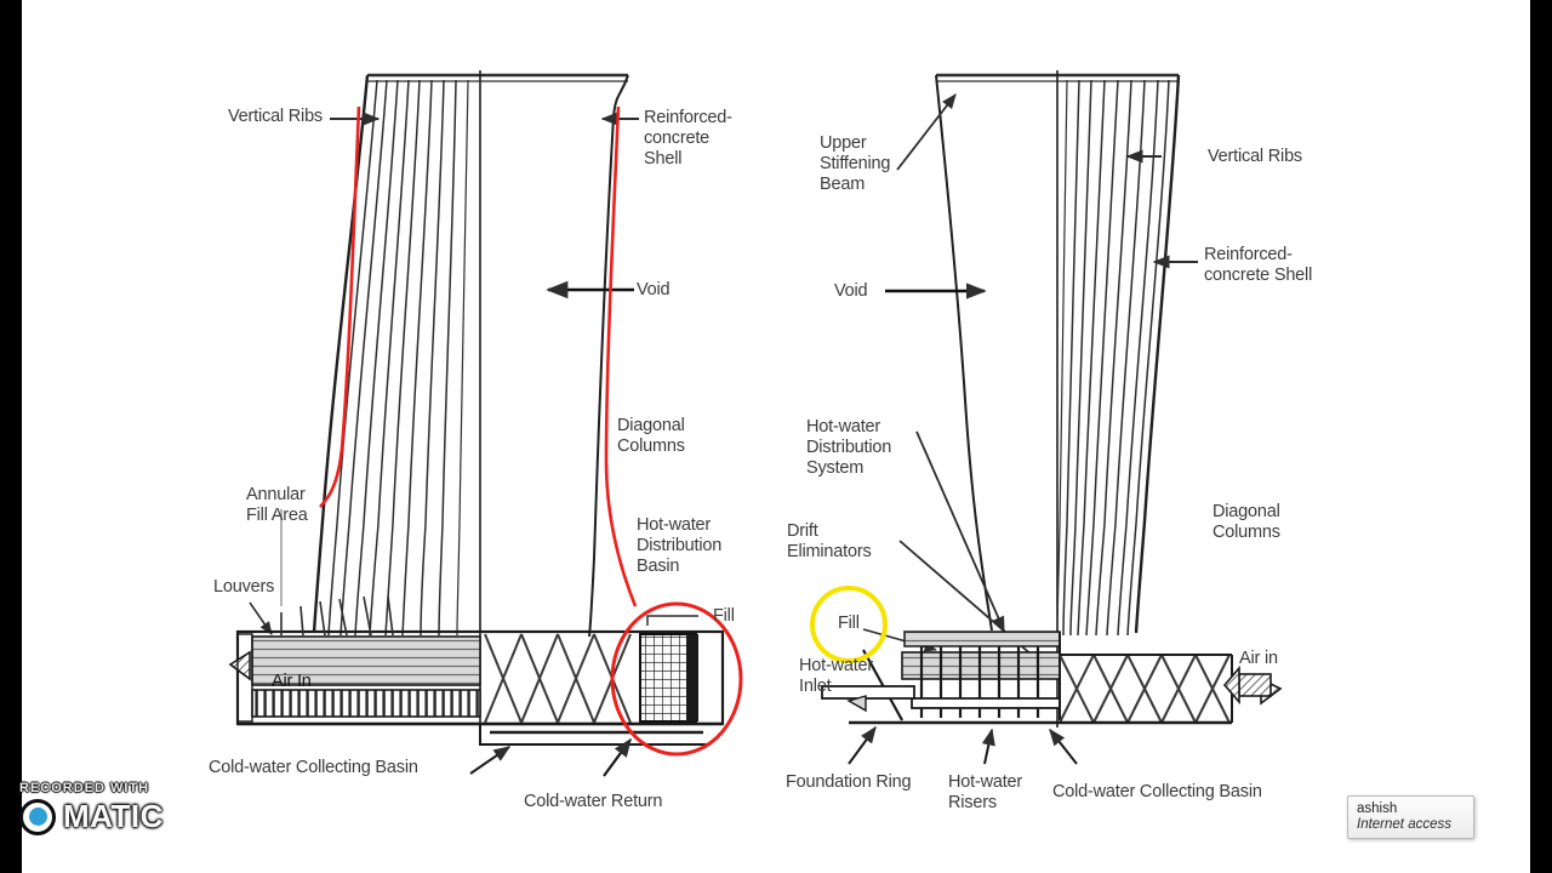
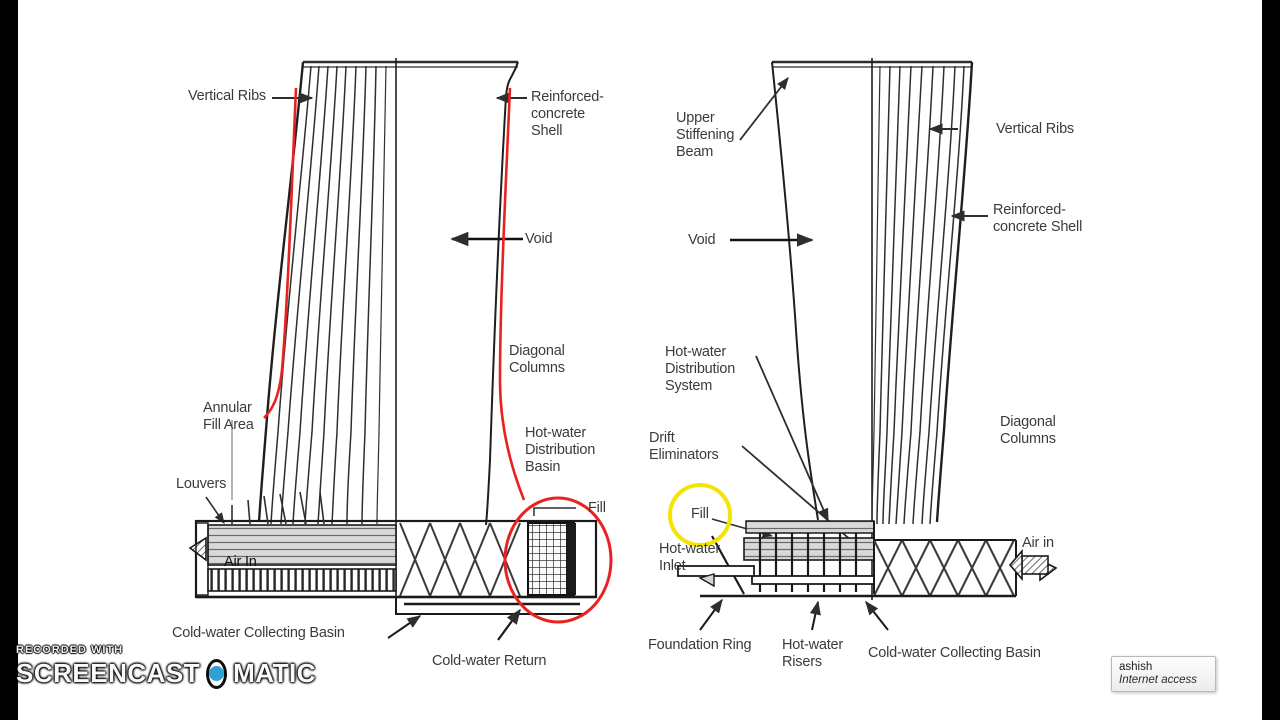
  Vertical Ribs
  Reinforced-
  concrete
  Shell
  Void
  Diagonal
  Columns
  Hot-water
  Distribution
  Basin
  Annular
  Fill Area
  Louvers
  Air In
  Fill
  Cold-water Collecting Basin
  Cold-water Return
  Upper
  Stiffening
  Beam
  Vertical Ribs
  Reinforced-
  concrete Shell
  Void
  Hot-water
  Distribution
  System
  Drift
  Eliminators
  Fill
  Hot-water
  Inlet
  Diagonal
  Columns
  Air in
  Foundation Ring
  Hot-water
  Risers
  Cold-water Collecting Basin
  RECORDED WITH
+ SCREENCAST
  MATIC
  ashish
  Internet access
